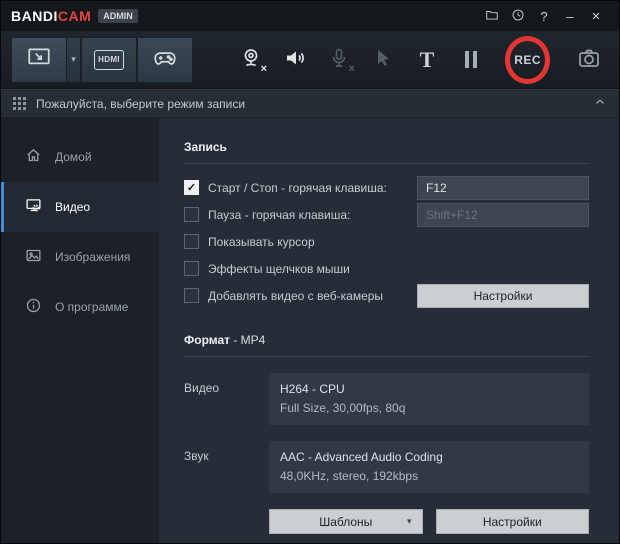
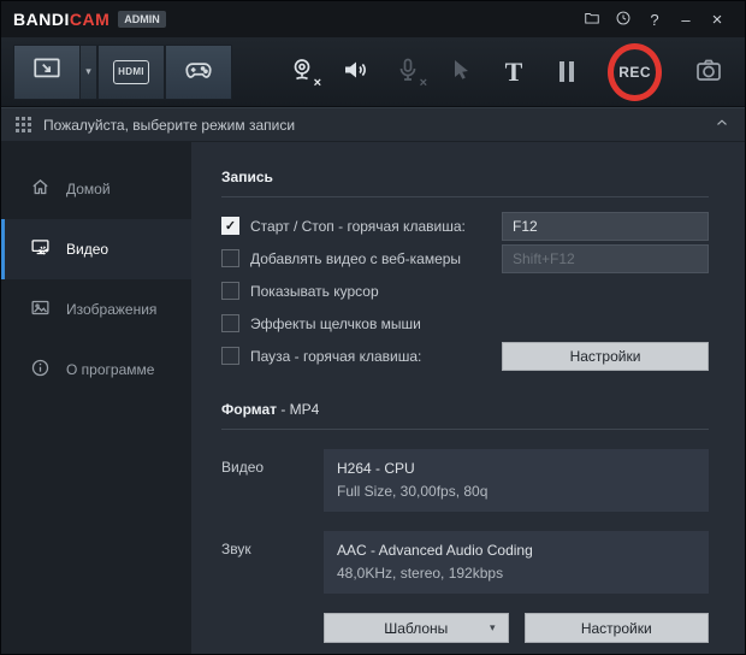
  BANDICAM
  ADMIN
  ?
  –
  ×
  ▾
  HDMI
  ×
  ×
  T
  REC
  Пожалуйста, выберите режим записи
  Домой
  Видео
  Изображения
  О программе
  Запись
  ✓
  Старт / Стоп - горячая клавиша:
  F12
- Пауза - горячая клавиша:
+ Добавлять видео с веб-камеры
  Shift+F12
  Показывать курсор
  Эффекты щелчков мыши
- Добавлять видео с веб-камеры
+ Пауза - горячая клавиша:
  Настройки
  Формат - MP4
  Видео
  H264 - CPU
  Full Size, 30,00fps, 80q
  Звук
  AAC - Advanced Audio Coding
  48,0KHz, stereo, 192kbps
  Шаблоны
  ▾
  Настройки
